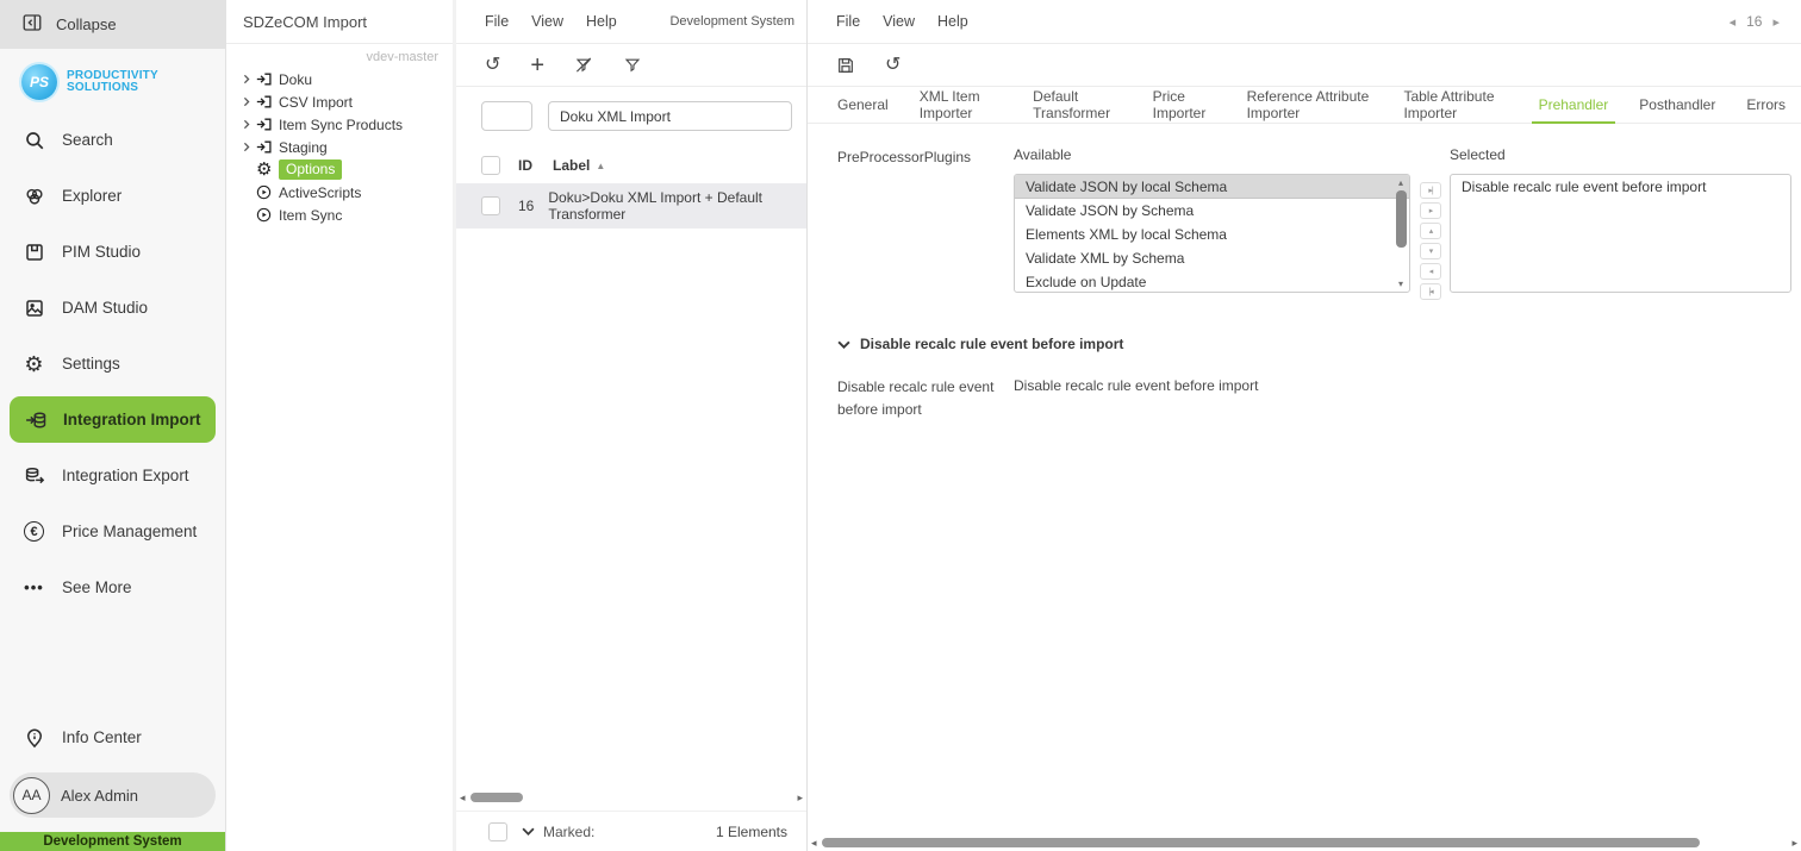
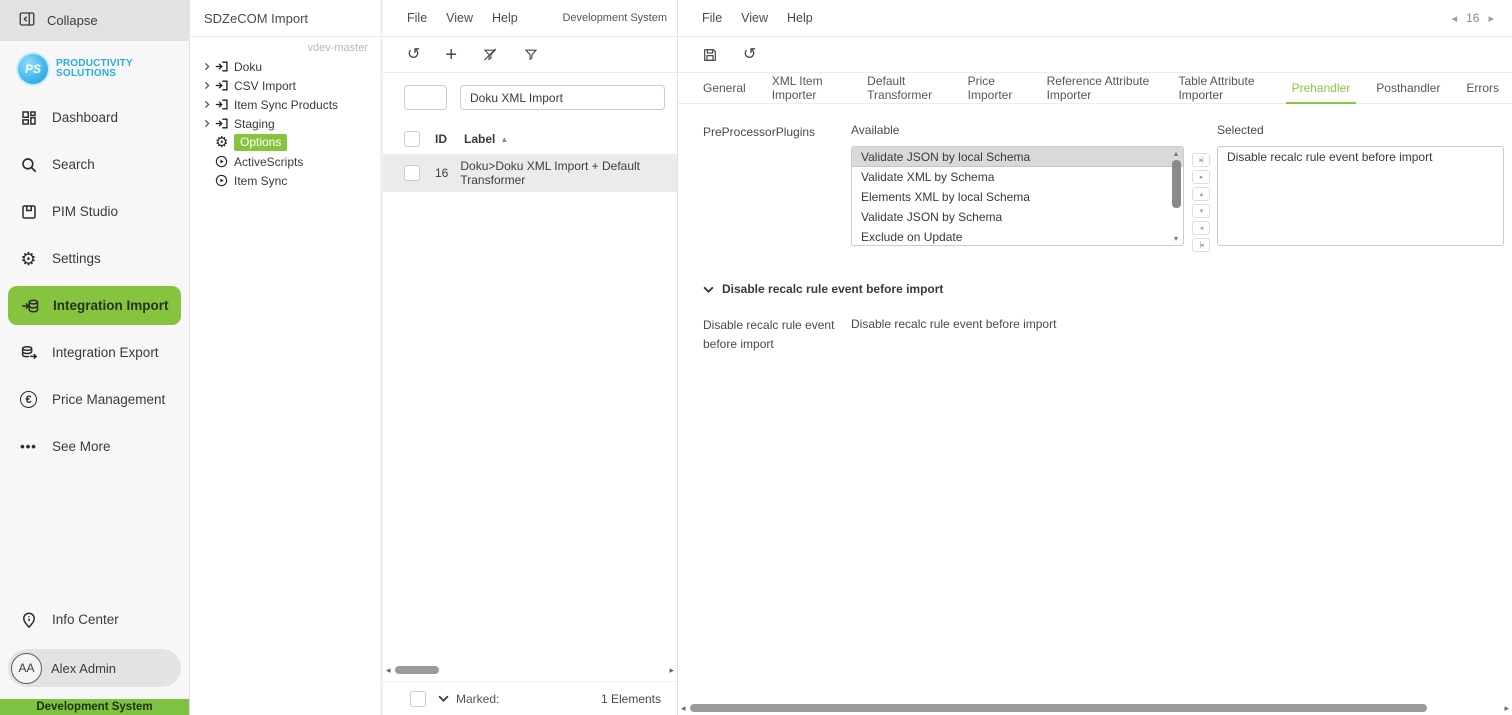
  Collapse
  PS
  PRODUCTIVITY
  SOLUTIONS
+ Dashboard
  Search
- Explorer
  PIM Studio
- DAM Studio
  ⚙
  Settings
  Integration Import
  Integration Export
  €
  Price Management
  •••
  See More
  Info Center
  AA
  Alex Admin
  Development System
  SDZeCOM Import
  vdev-master
  Doku
  CSV Import
  Item Sync Products
  Staging
  ⚙
  Options
  ActiveScripts
  Item Sync
  File
  View
  Help
  Development System
  ↺
  +
  Doku XML Import
  ID
  Label
  ▲
  16
  Doku>Doku XML Import + Default Transformer
  ◂
  ▸
  Marked:
  1 Elements
  File
  View
  Help
  ◂
  16
  ▸
  ↺
  General
  XML Item Importer
  Default Transformer
  Price Importer
  Reference Attribute Importer
  Table Attribute Importer
  Prehandler
  Posthandler
  Errors
  PreProcessorPlugins
  Available
  Validate JSON by local Schema
- Validate JSON by Schema
+ Validate XML by Schema
  Elements XML by local Schema
- Validate XML by Schema
+ Validate JSON by Schema
  Exclude on Update
  ▴
  ▾
  Selected
  Disable recalc rule event before import
  Disable recalc rule event before import
  Disable recalc rule event before import
  Disable recalc rule event before import
  ◂
  ▸
